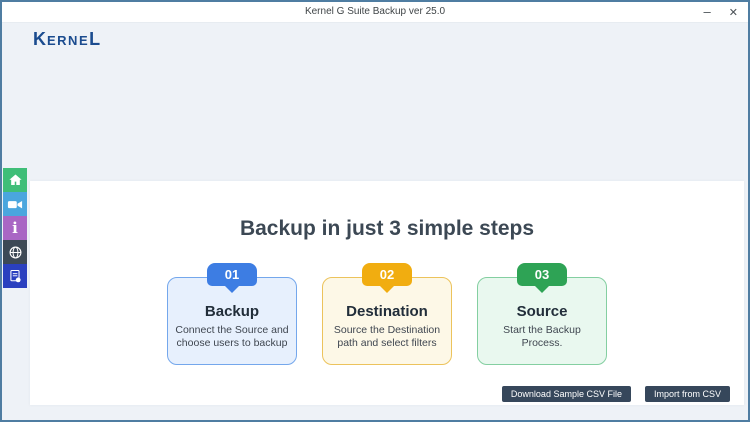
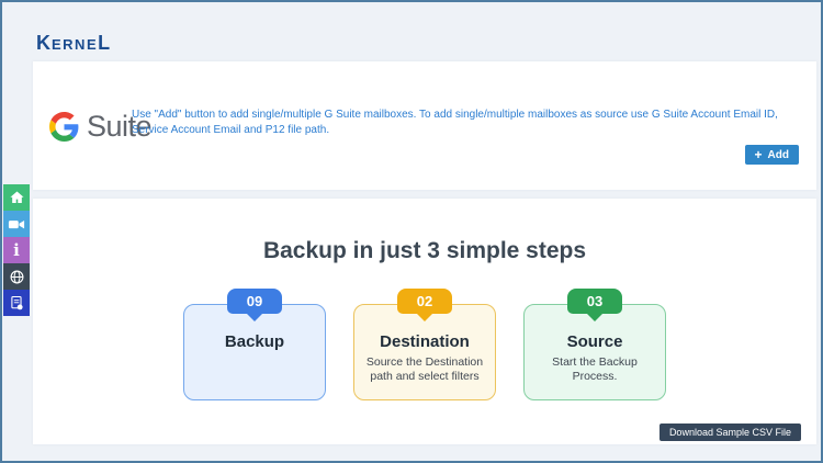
- Kernel G Suite Backup ver 25.0
- –
- ✕
  KERNEL
+ Suite
+ Use "Add" button to add single/multiple G Suite mailboxes. To add single/multiple mailboxes as source use G Suite Account Email ID, Service Account Email and P12 file path.
+ +
+ Add
  i
  Backup in just 3 simple steps
- 01
+ 09
  Backup
- Connect the Source and choose users to backup
  02
  Destination
  Source the Destination path and select filters
  03
  Source
  Start the Backup Process.
  Download Sample CSV File
- Import from CSV
